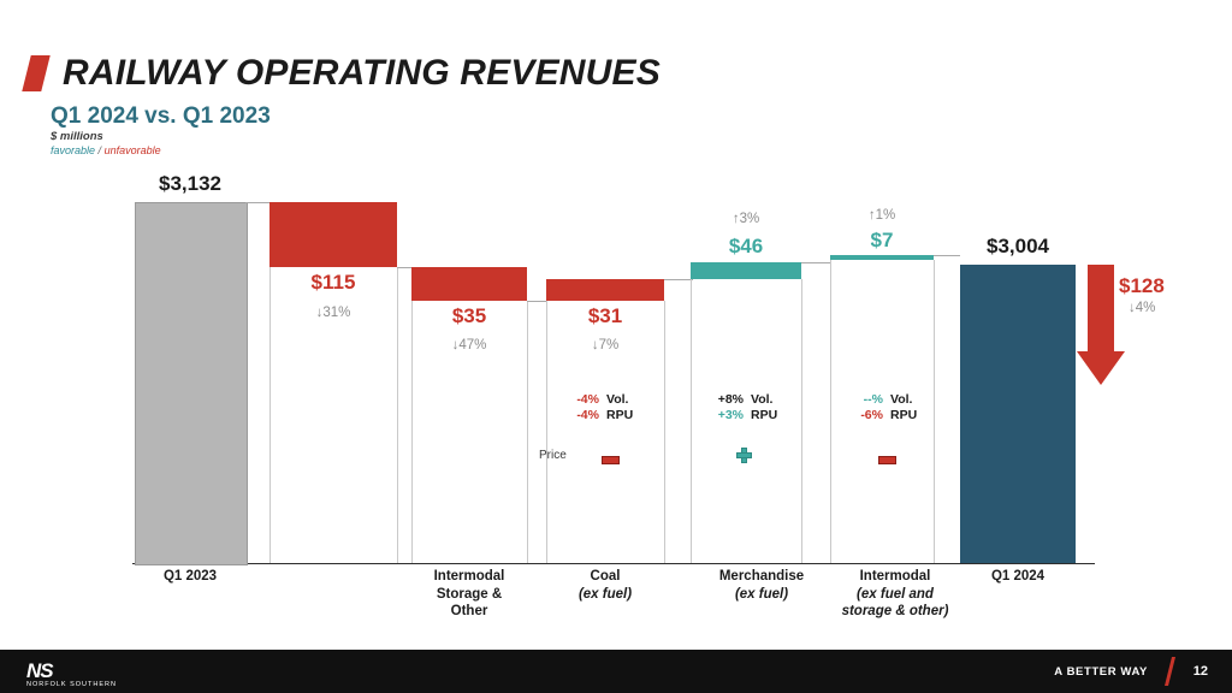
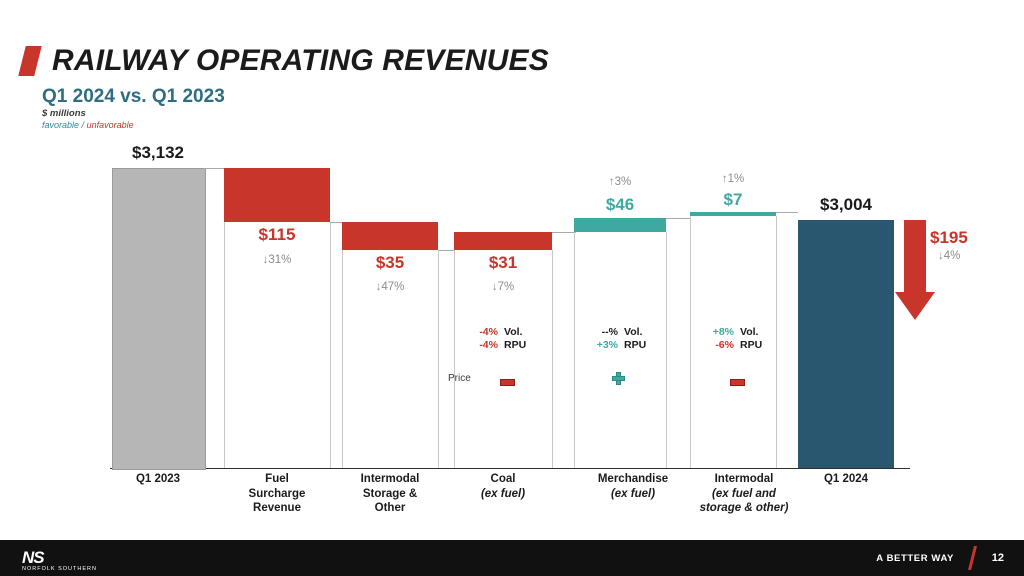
  RAILWAY OPERATING REVENUES
  Q1 2024 vs. Q1 2023
  $ millions
  favorable / unfavorable
  $3,132
  $115
  ↓31%
  $35
  ↓47%
  $31
  ↓7%
  $46
  ↑3%
  $7
  ↑1%
  $3,004
- $128
+ $195
  ↓4%
  -4%
  Vol.
  -4%
  RPU
- +8%
+ --%
  Vol.
  +3%
  RPU
- --%
+ +8%
  Vol.
  -6%
  RPU
  Price
  Q1 2023
+ Fuel
+ Surcharge
+ Revenue
  Intermodal
  Storage &
  Other
  Coal
  (ex fuel)
  Merchandise
  (ex fuel)
  Intermodal
  (ex fuel and
  storage & other)
  Q1 2024
  NS
  A BETTER WAY
  12
